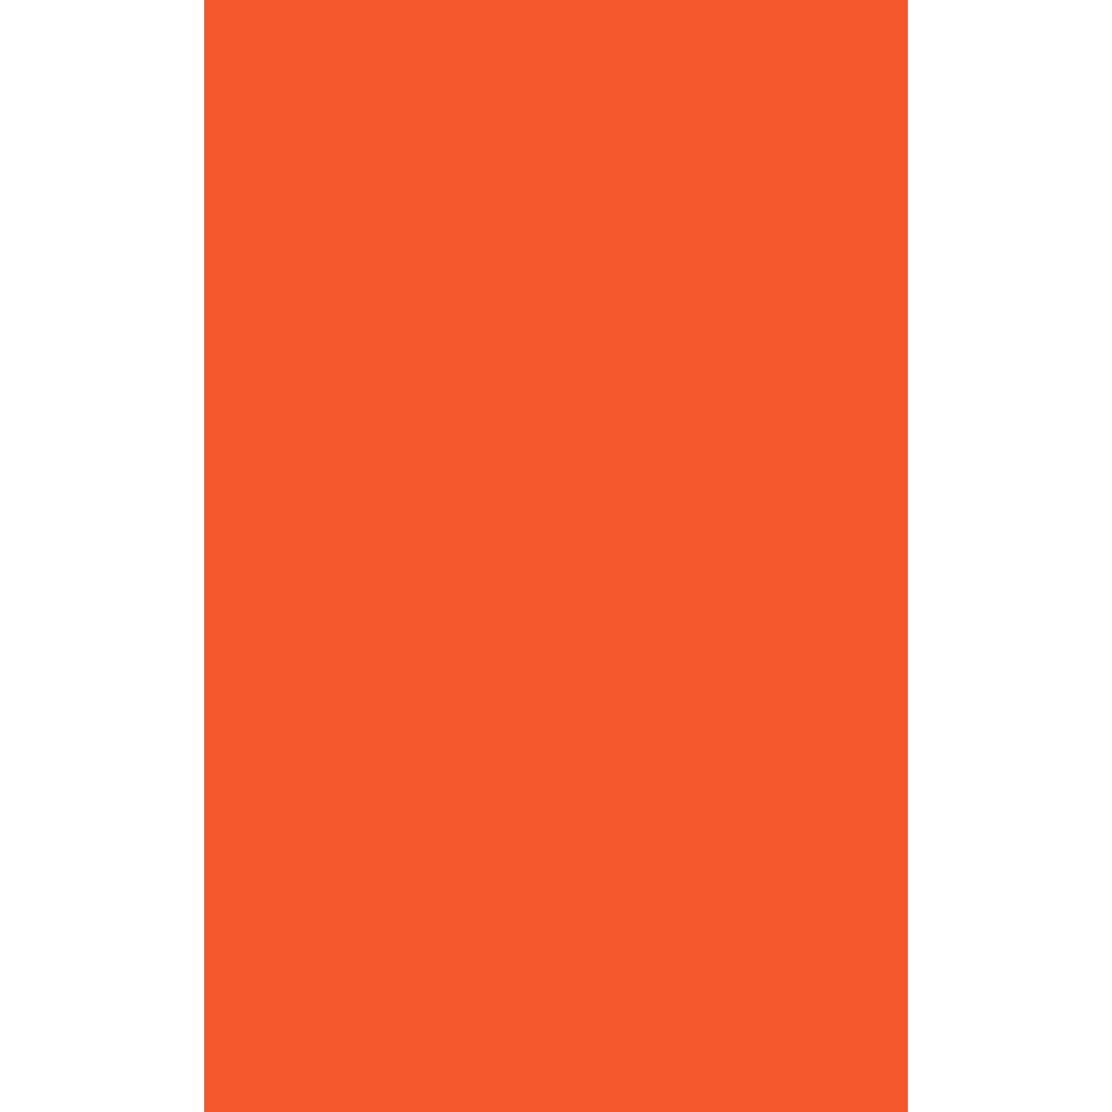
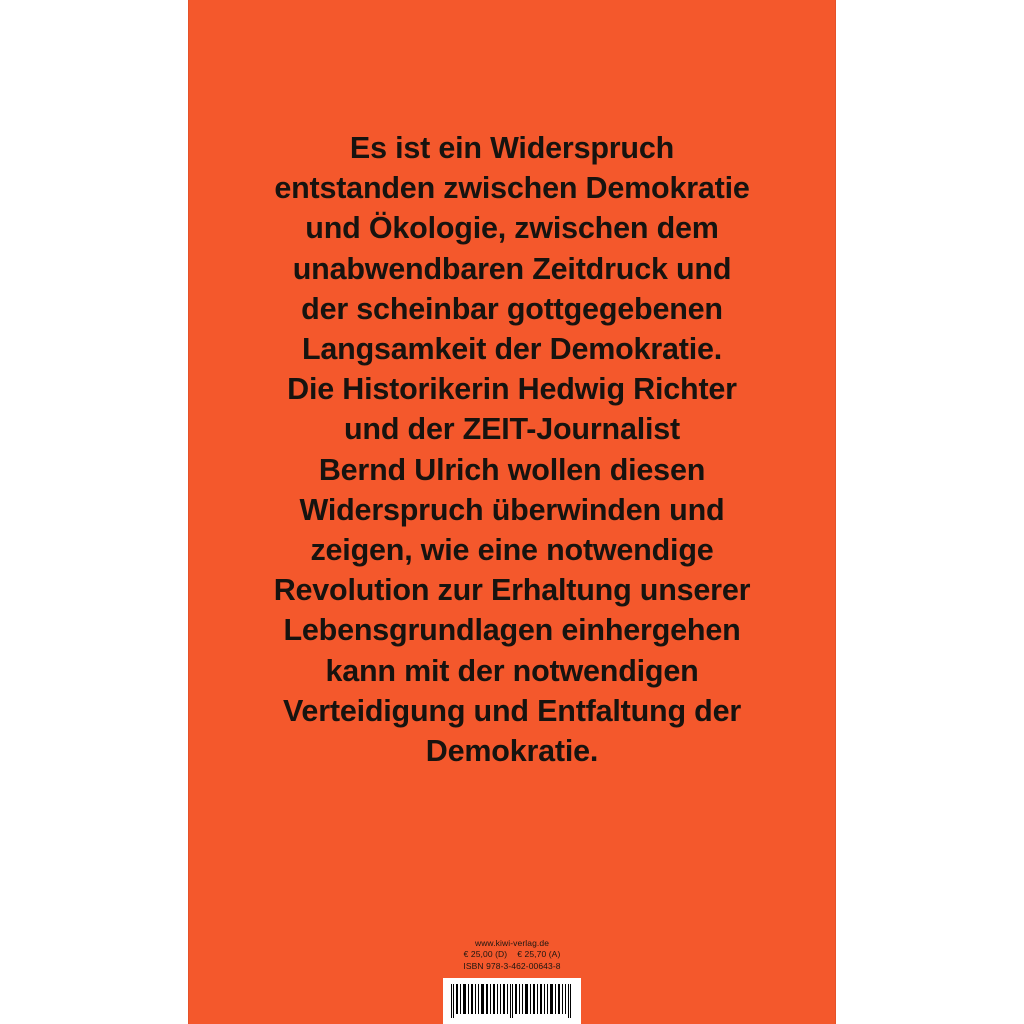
+ Es ist ein Widerspruch
+ entstanden zwischen Demokratie
+ und Ökologie, zwischen dem
+ unabwendbaren Zeitdruck und
+ der scheinbar gottgegebenen
+ Langsamkeit der Demokratie.
+ Die Historikerin Hedwig Richter
+ und der ZEIT-Journalist
+ Bernd Ulrich wollen diesen
+ Widerspruch überwinden und
+ zeigen, wie eine notwendige
+ Revolution zur Erhaltung unserer
+ Lebensgrundlagen einhergehen
+ kann mit der notwendigen
+ Verteidigung und Entfaltung der
+ Demokratie.
+ www.kiwi-verlag.de
+ € 25,00 (D) € 25,70 (A)
+ ISBN 978-3-462-00643-8
